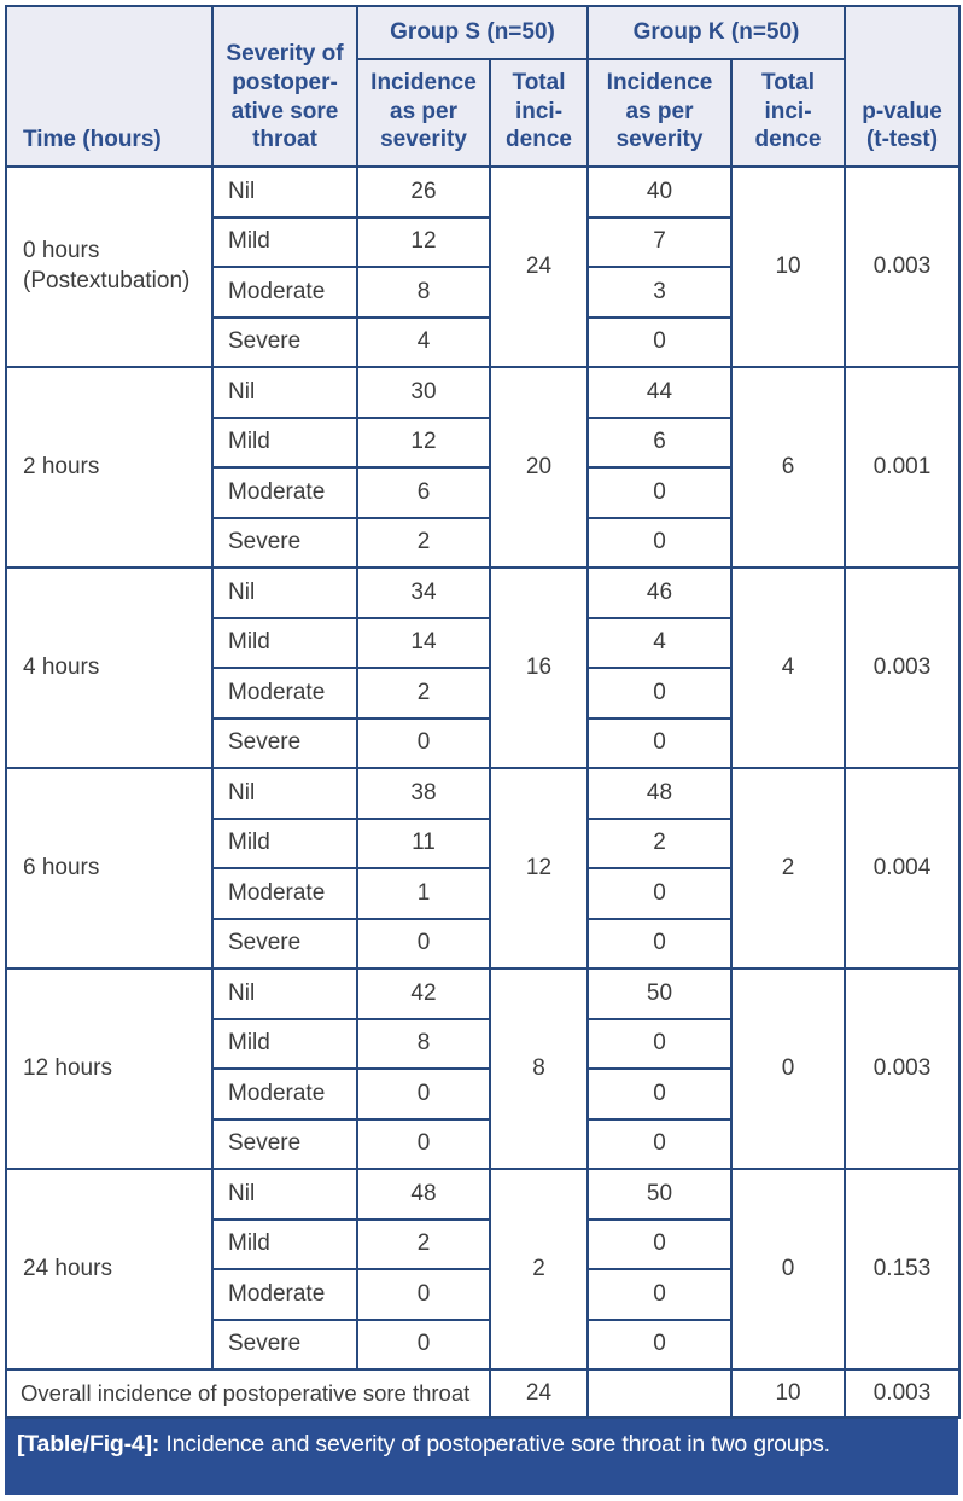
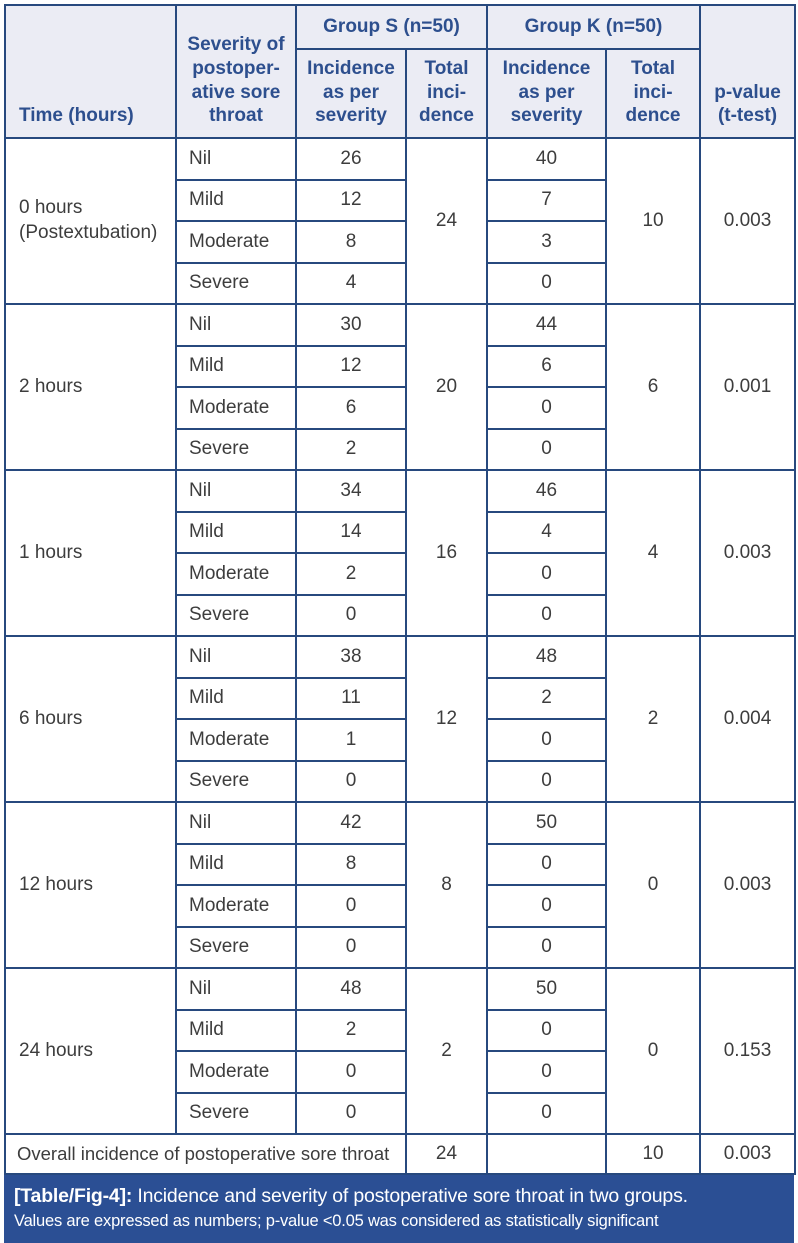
  Time (hours)	Severity of postoper­ative sore throat	Group S (n=50)	Group K (n=50)	p-value (t-test)
  Incidence as per severity	Total inci­dence	Incidence as per severity	Total inci­dence
  0 hours (Postextubation)	Nil	26	24	40	10	0.003
  Mild	12	7
  Moderate	8	3
  Severe	4	0
  2 hours	Nil	30	20	44	6	0.001
  Mild	12	6
  Moderate	6	0
  Severe	2	0
- 4 hours	Nil	34	16	46	4	0.003
+ 1 hours	Nil	34	16	46	4	0.003
  Mild	14	4
  Moderate	2	0
  Severe	0	0
  6 hours	Nil	38	12	48	2	0.004
  Mild	11	2
  Moderate	1	0
  Severe	0	0
  12 hours	Nil	42	8	50	0	0.003
  Mild	8	0
  Moderate	0	0
  Severe	0	0
  24 hours	Nil	48	2	50	0	0.153
  Mild	2	0
  Moderate	0	0
  Severe	0	0
  Overall incidence of postoperative sore throat	24		10	0.003
  [Table/Fig-4]: Incidence and severity of postoperative sore throat in two groups.
+ Values are expressed as numbers; p-value <0.05 was considered as statistically significant
